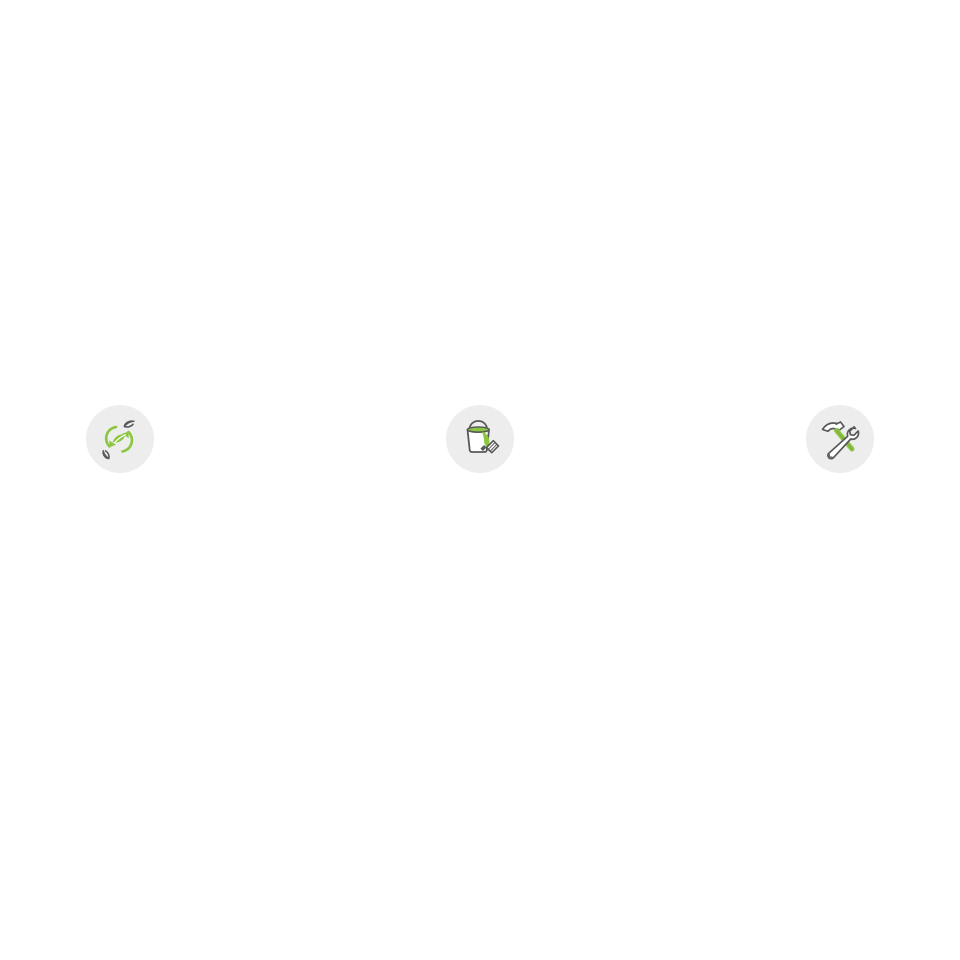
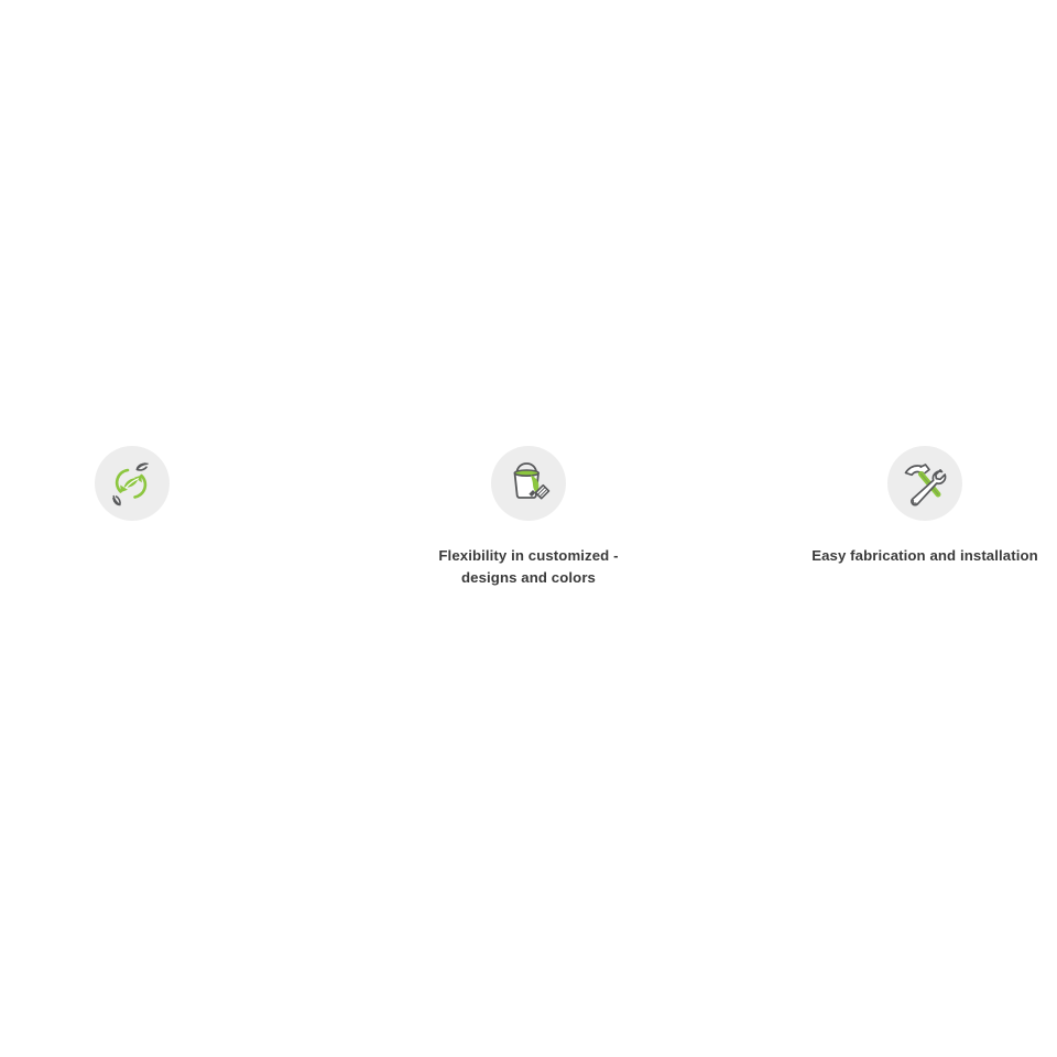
+ Flexibility in customized -
+ designs and colors
+ Easy fabrication and installation
